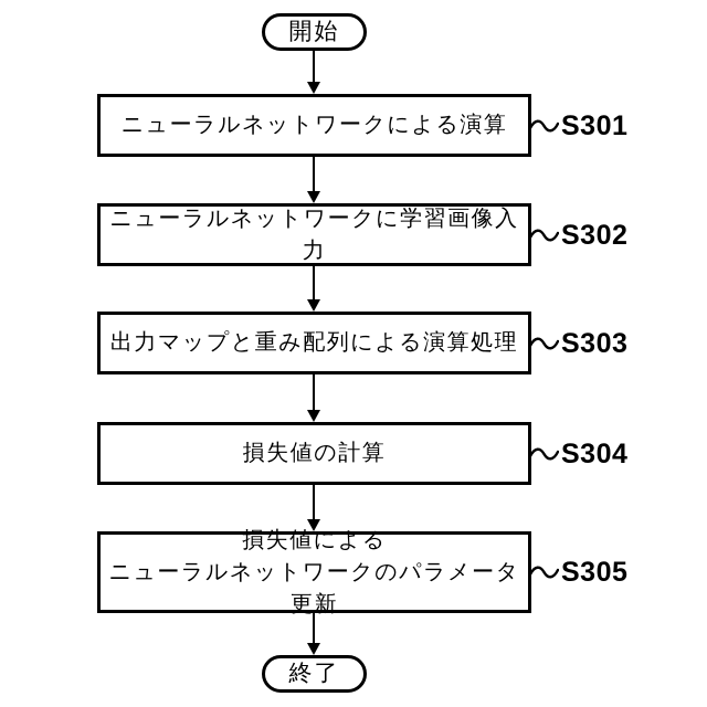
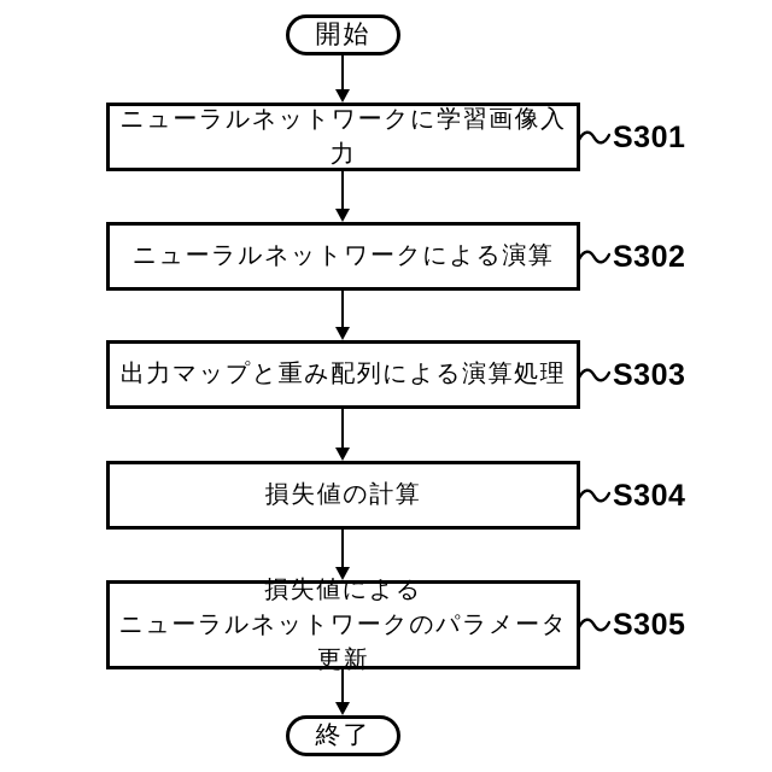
  開始
- ニューラルネットワークによる演算
+ ニューラルネットワークに学習画像入力
  S301
- ニューラルネットワークに学習画像入力
+ ニューラルネットワークによる演算
  S302
  出力マップと重み配列による演算処理
  S303
  損失値の計算
  S304
  損失値による
  ニューラルネットワークのパラメータ更新
  S305
  終了
